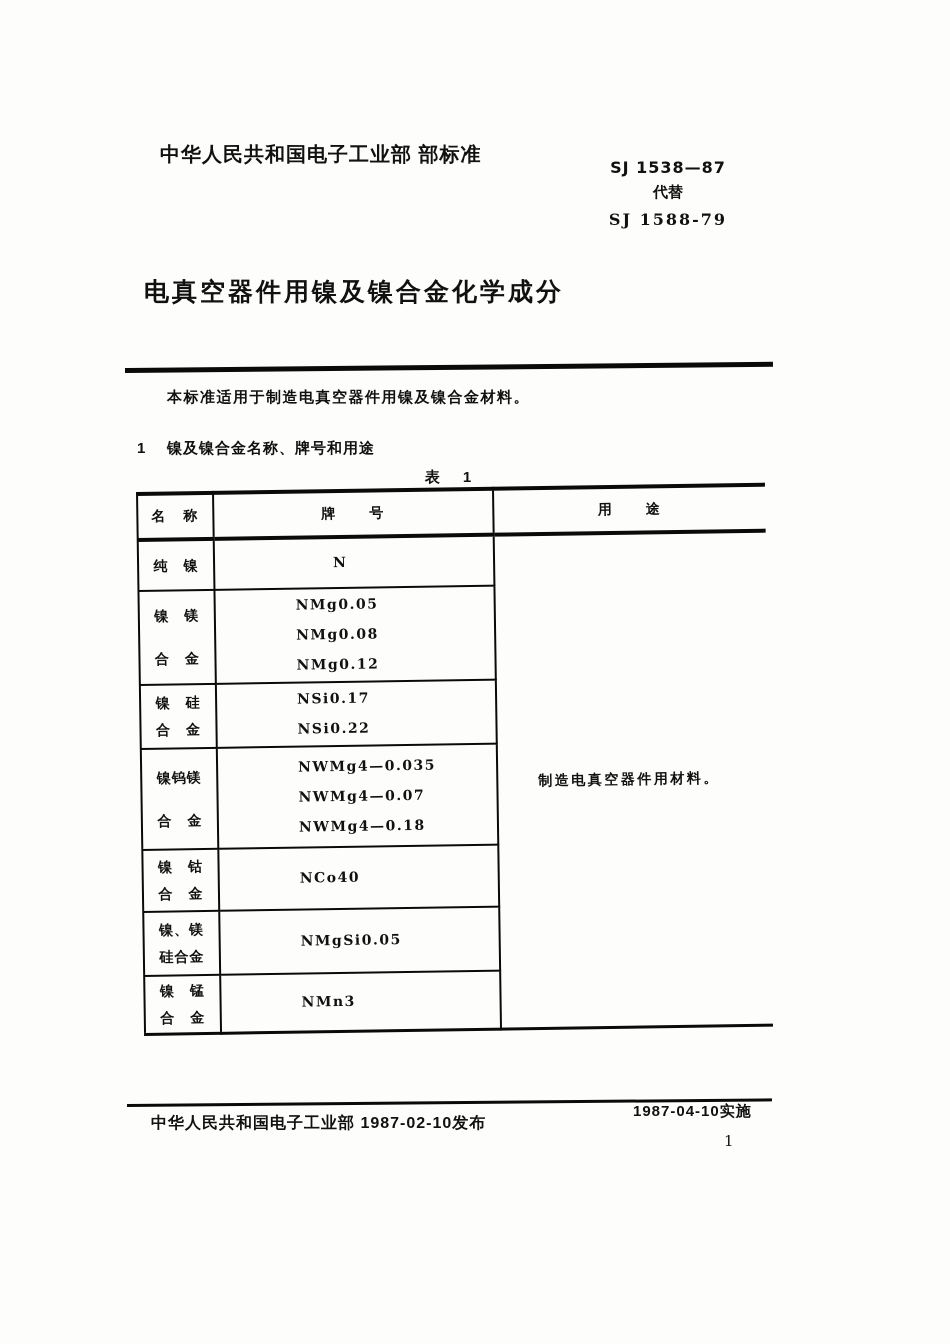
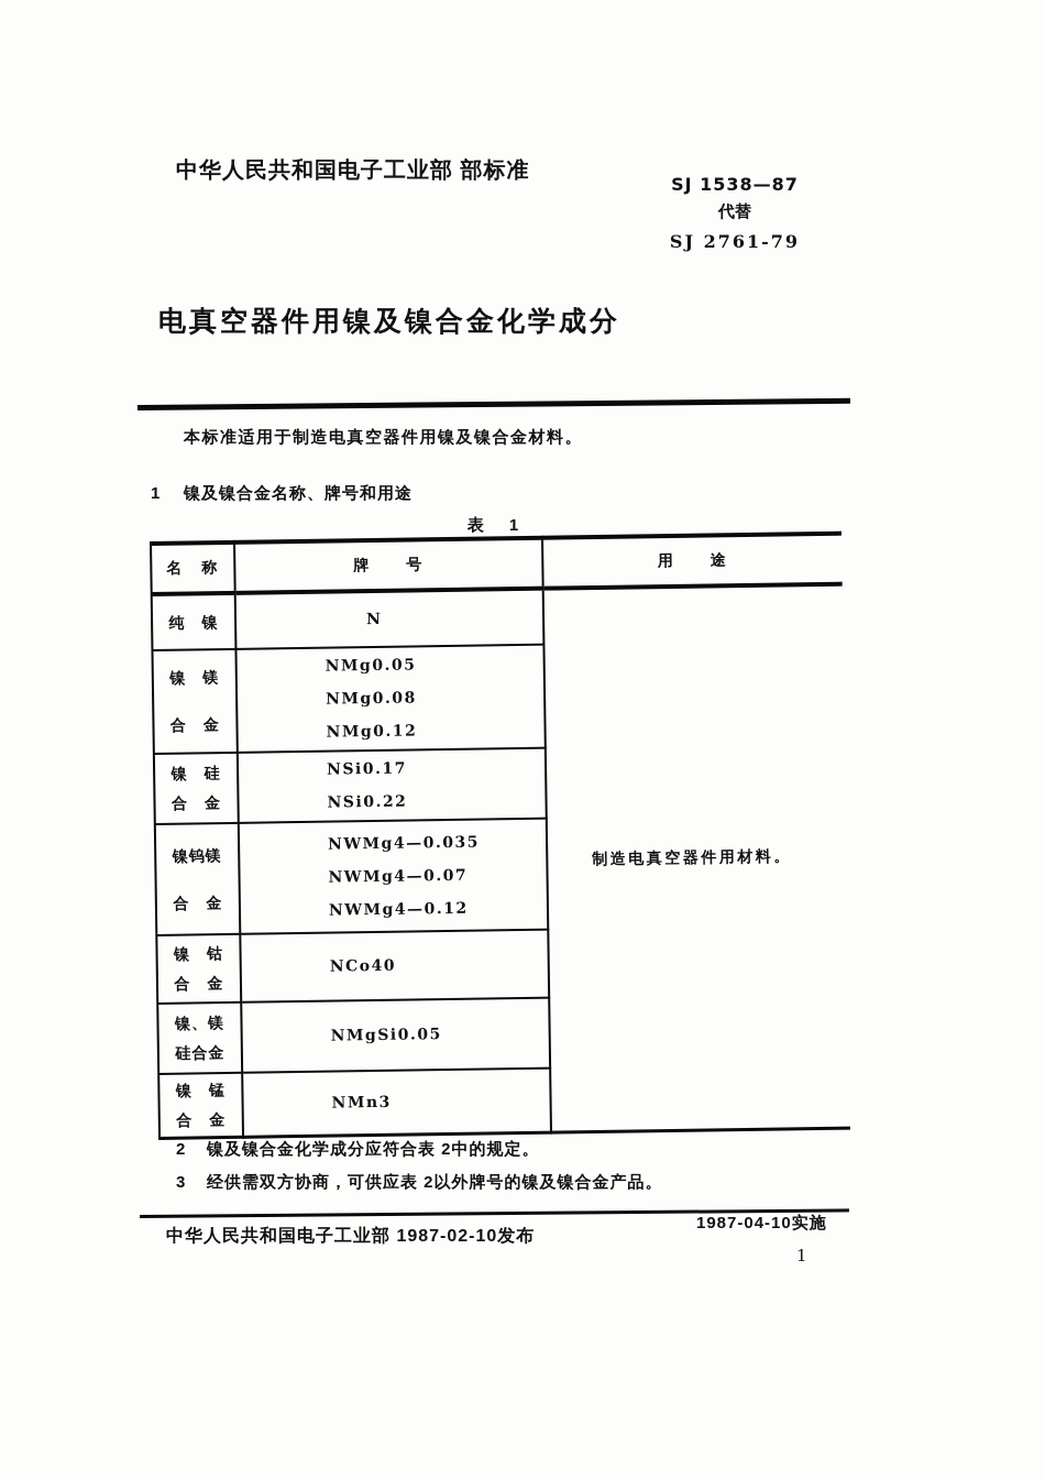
  中华人民共和国电子工业部 部标准
  SJ 1538—87
  代替
- SJ 1588-79
+ SJ 2761-79
  电真空器件用镍及镍合金化学成分
  本标准适用于制造电真空器件用镍及镍合金材料。
  1 镍及镍合金名称、牌号和用途
  表 1
  名 称	牌 号	用 途
  纯 镍	N	制造电真空器件用材料。
  镍 镁 合 金	NMg0.05 NMg0.08 NMg0.12
  镍 硅 合 金	NSi0.17 NSi0.22
- 镍钨镁 合 金	NWMg4—0.035 NWMg4—0.07 NWMg4—0.18
+ 镍钨镁 合 金	NWMg4—0.035 NWMg4—0.07 NWMg4—0.12
  镍 钴 合 金	NCo40
  镍、镁 硅合金	NMgSi0.05
  镍 锰 合 金	NMn3
+ 2 镍及镍合金化学成分应符合表 2中的规定。
+ 3 经供需双方协商，可供应表 2以外牌号的镍及镍合金产品。
  中华人民共和国电子工业部 1987-02-10发布
  1987-04-10实施
  1
